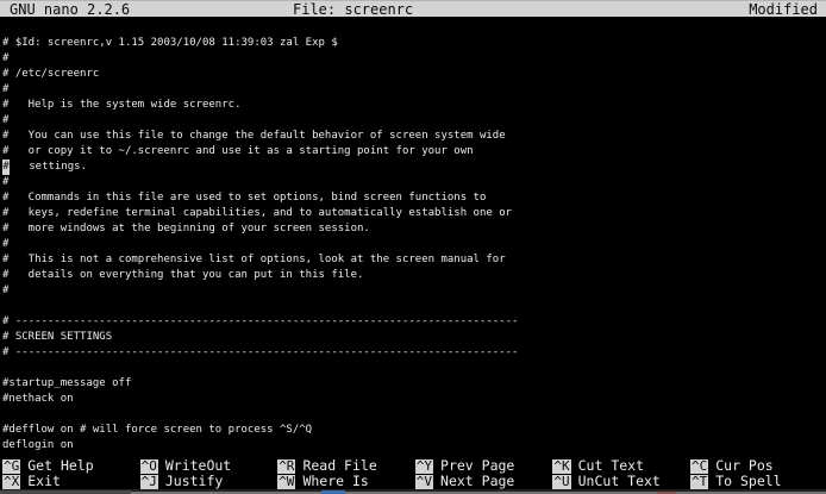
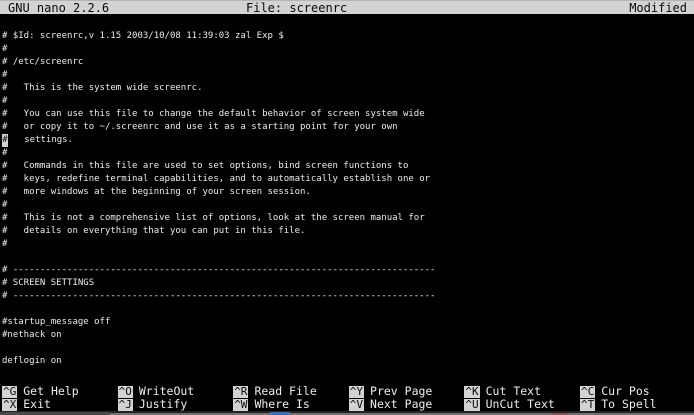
  GNU nano 2.2.6
  File: screenrc
  Modified
  # $Id: screenrc,v 1.15 2003/10/08 11:39:03 zal Exp $
  #
  # /etc/screenrc
  #
- # Help is the system wide screenrc.
+ # This is the system wide screenrc.
  #
  # You can use this file to change the default behavior of screen system wide
  # or copy it to ~/.screenrc and use it as a starting point for your own
  # settings.
  #
  # Commands in this file are used to set options, bind screen functions to
  # keys, redefine terminal capabilities, and to automatically establish one or
  # more windows at the beginning of your screen session.
  #
  # This is not a comprehensive list of options, look at the screen manual for
  # details on everything that you can put in this file.
  #
  # ------------------------------------------------------------------------------
  # SCREEN SETTINGS
  # ------------------------------------------------------------------------------
  #startup_message off
  #nethack on
- #defflow on # will force screen to process ^S/^Q
  deflogin on
  ^G
  Get Help
  ^O
  WriteOut
  ^R
  Read File
  ^Y
  Prev Page
  ^K
  Cut Text
  ^C
  Cur Pos
  ^X
  Exit
  ^J
  Justify
  ^W
  Where Is
  ^V
  Next Page
  ^U
  UnCut Text
  ^T
  To Spell
